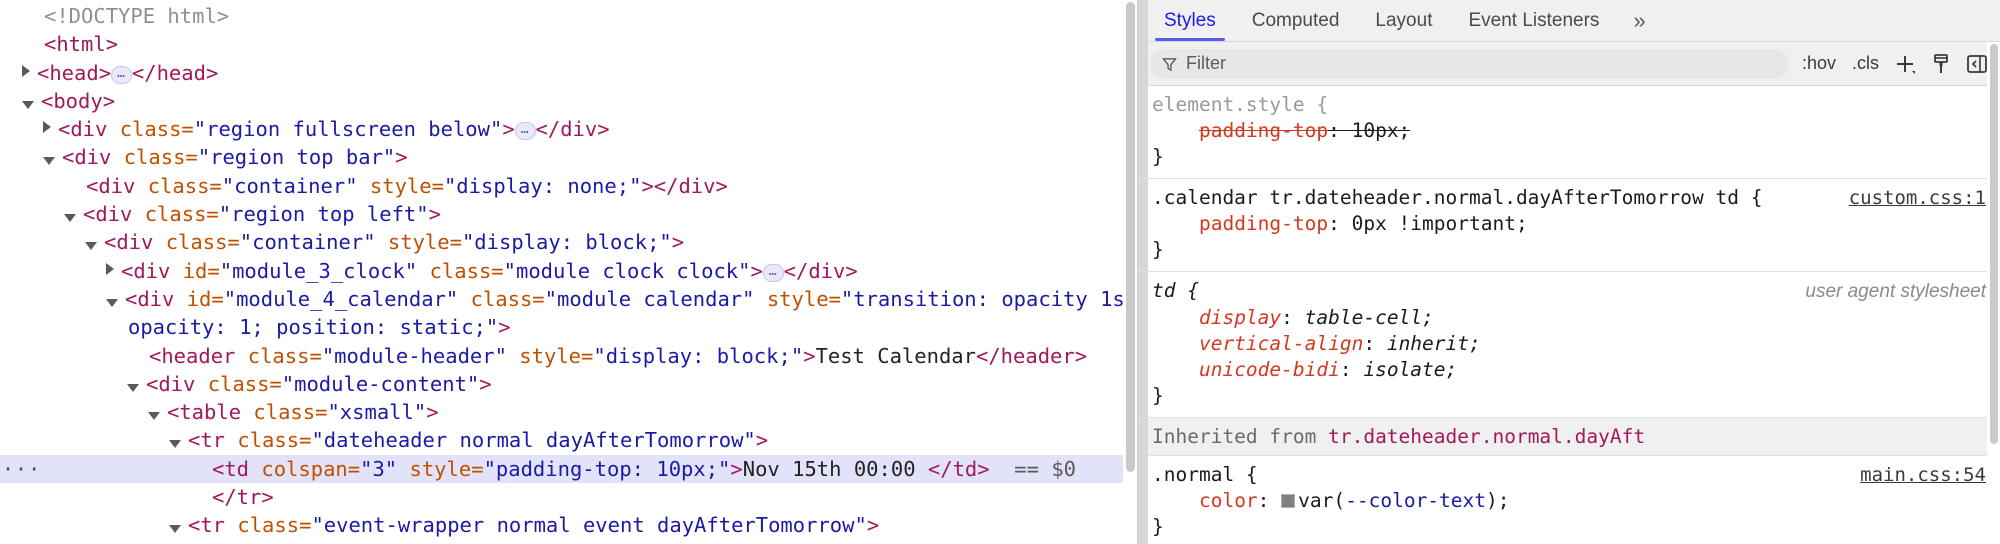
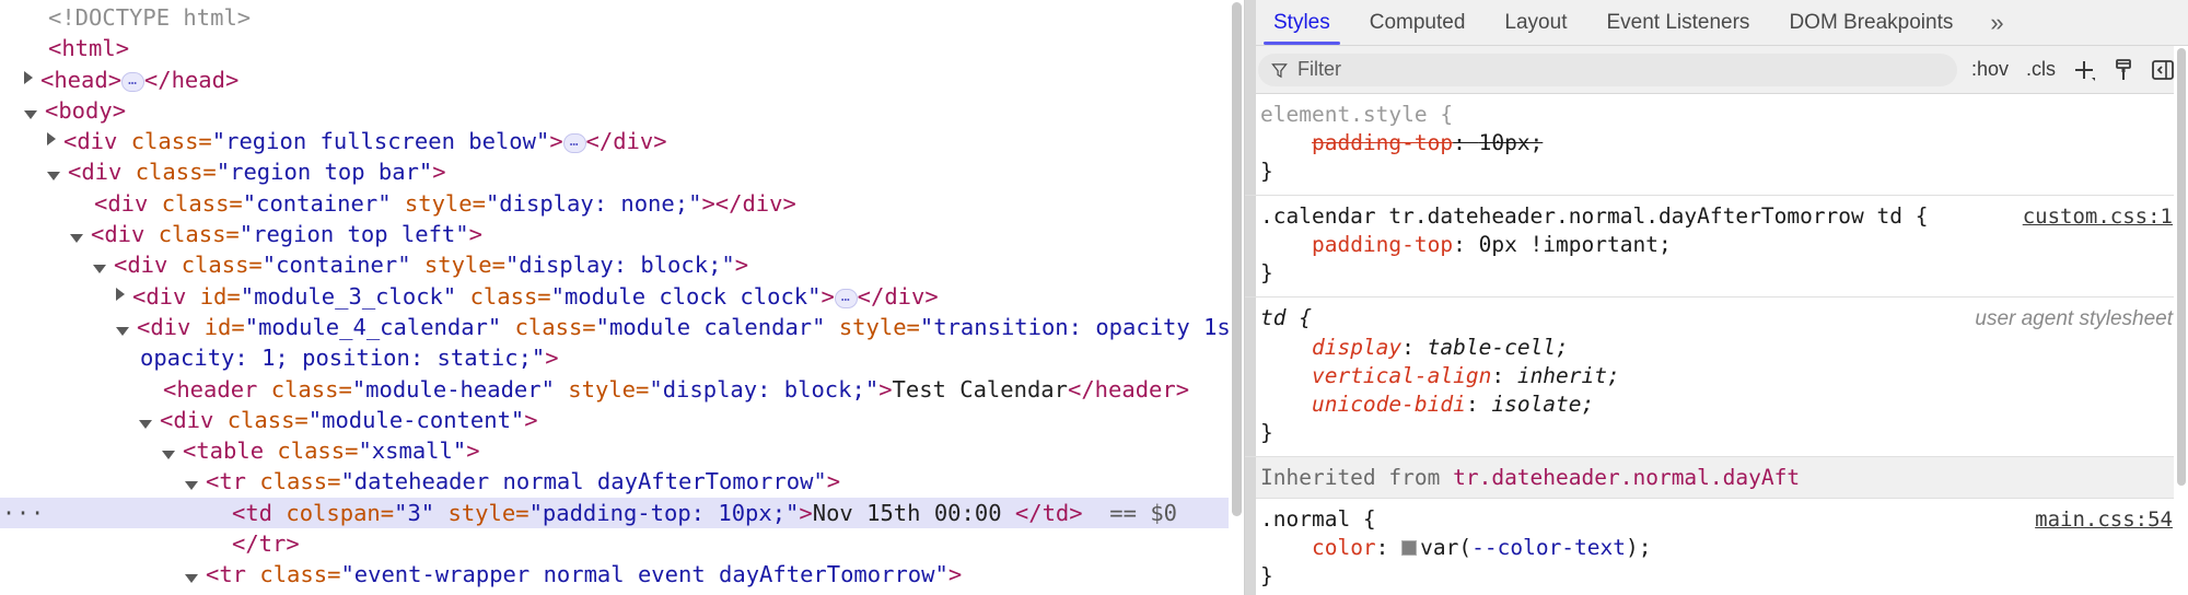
  <!DOCTYPE html>
  <html>
  <head> … </head>
  <body>
  <div class="region fullscreen below"> … </div>
  <div class="region top bar">
  <div class="container" style="display: none;"></div>
  <div class="region top left">
  <div class="container" style="display: block;">
  <div id="module_3_clock" class="module clock clock"> … </div>
  <div id="module_4_calendar" class="module calendar" style="transition: opacity 1s
  opacity: 1; position: static;">
  <header class="module-header" style="display: block;">Test Calendar</header>
  <div class="module-content">
  <table class="xsmall">
  <tr class="dateheader normal dayAfterTomorrow">
  ···
  <td colspan="3" style="padding-top: 10px;">Nov 15th 00:00 </td> == $0
  </tr>
  <tr class="event-wrapper normal event dayAfterTomorrow">
  Styles
  Computed
  Layout
  Event Listeners
+ DOM Breakpoints
  »
  Filter
  :hov
  .cls
  element.style {
  padding-top: 10px;
  }
  .calendar tr.dateheader.normal.dayAfterTomorrow td {
  custom.css:1
  padding-top: 0px !important;
  }
  td {
  user agent stylesheet
  display: table-cell;
  vertical-align: inherit;
  unicode-bidi: isolate;
  }
  Inherited from tr.dateheader.normal.dayAft
  .normal {
  main.css:54
  color: var(--color-text);
  }
